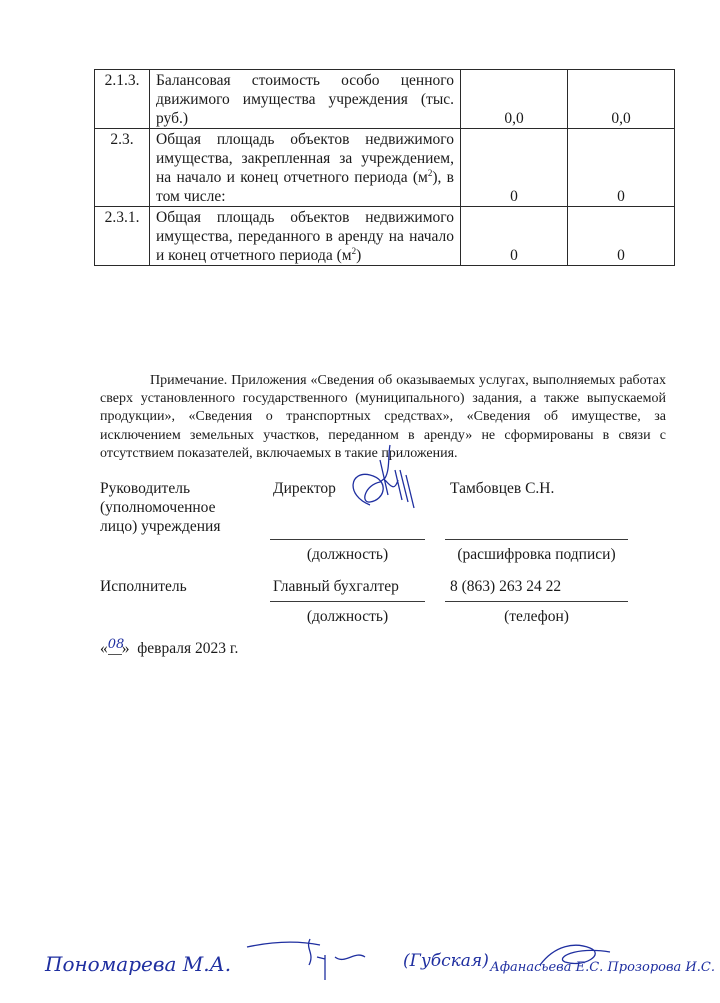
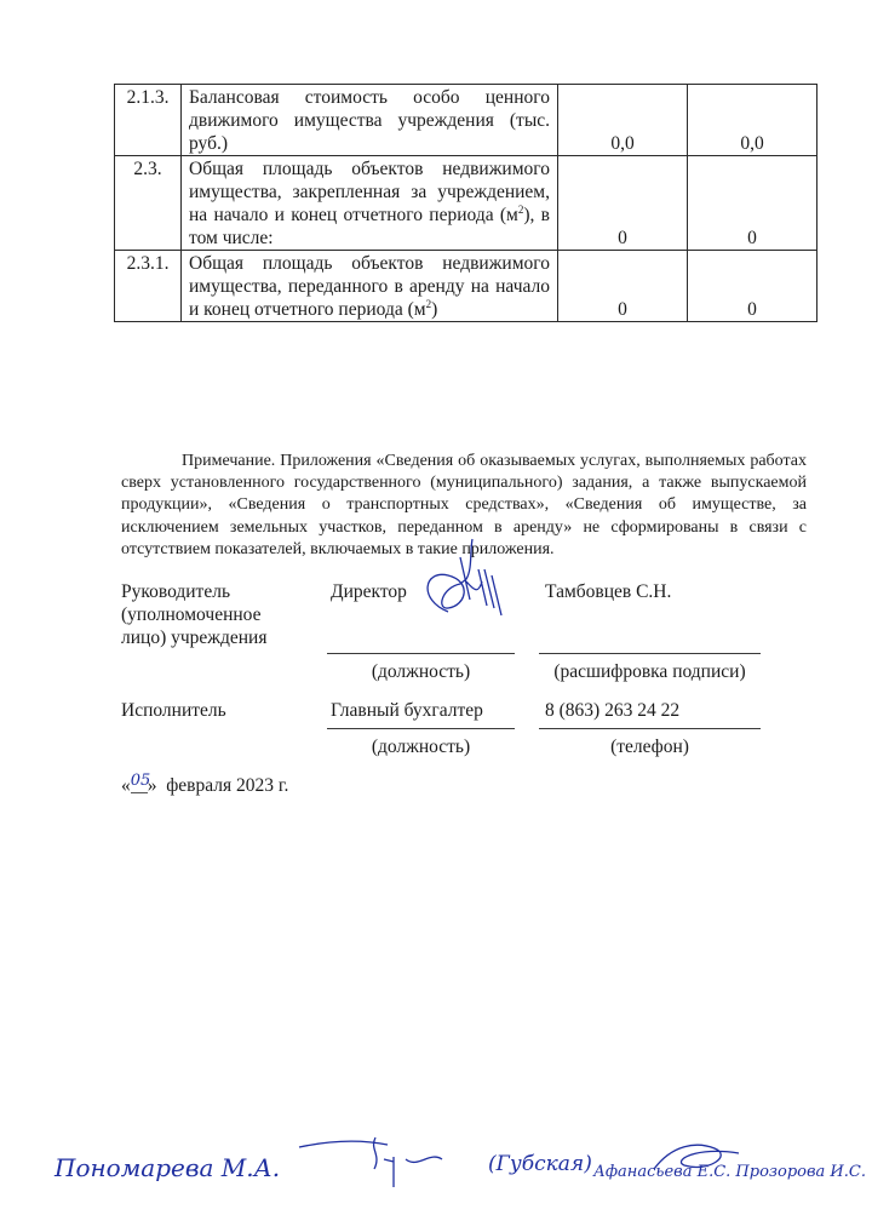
  2.1.3.	Балансовая стоимость особо ценного движимого имущества учреждения (тыс. руб.)	0,0	0,0
  2.3.	Общая площадь объектов недвижимого имущества, закрепленная за учреждением, на начало и конец отчетного периода (м2), в том числе:	0	0
  2.3.1.	Общая площадь объектов недвижимого имущества, переданного в аренду на начало и конец отчетного периода (м2)	0	0
  Примечание. Приложения «Сведения об оказываемых услугах, выполняемых работах сверх установленного государственного (муниципального) задания, а также выпускаемой продукции», «Сведения о транспортных средствах», «Сведения об имуществе, за исключением земельных участков, переданном в аренду» не сформированы в связи с отсутствием показателей, включаемых в такие приложения.
  Руководитель
  (уполномоченное
  лицо) учреждения
  Директор
  Тамбовцев С.Н.
  (должность)
  (расшифровка подписи)
  Исполнитель
  Главный бухгалтер
  8 (863) 263 24 22
  (должность)
  (телефон)
- «08» февраля 2023 г.
+ «05» февраля 2023 г.
  Пономарева М.А.
  (Губская)
  Афанасьева Е.С. Прозорова И.С.
